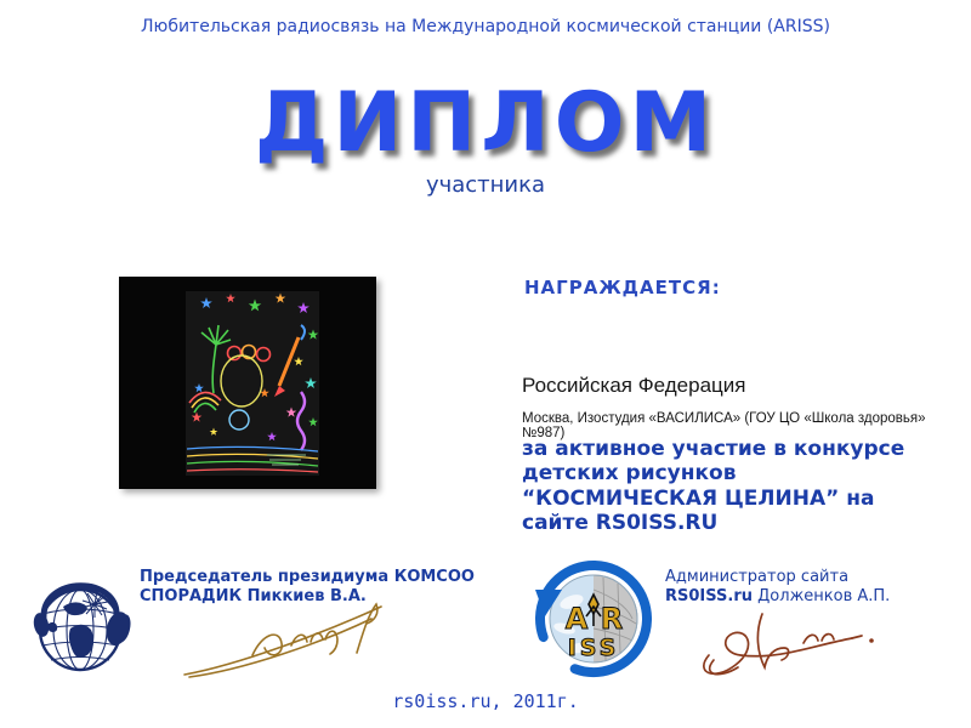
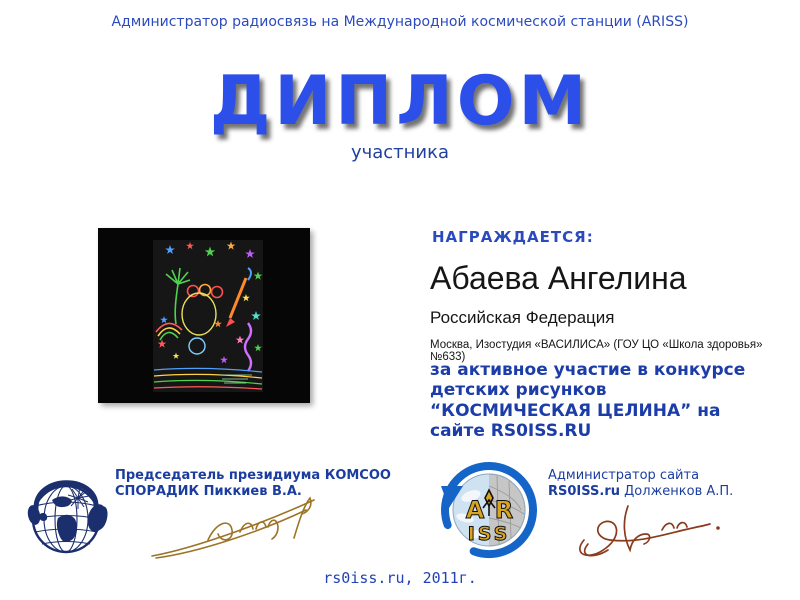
- Любительская радиосвязь на Международной космической станции (ARISS)
+ Администратор радиосвязь на Международной космической станции (ARISS)
  ДИПЛОМ
  участника
  НАГРАЖДАЕТСЯ:
+ Абаева Ангелина
  Российская Федерация
- Москва, Изостудия «ВАСИЛИСА» (ГОУ ЦО «Школа здоровья» №987)
+ Москва, Изостудия «ВАСИЛИСА» (ГОУ ЦО «Школа здоровья» №633)
  за активное участие в конкурсе детских рисунков “КОСМИЧЕСКАЯ ЦЕЛИНА” на сайте RS0ISS.RU
  Председатель президиума КОМСОО
  СПОРАДИК Пиккиев В.А.
  A
  R
  ISS
  Администратор сайта
  RS0ISS.ru Долженков А.П.
  rs0iss.ru, 2011г.
